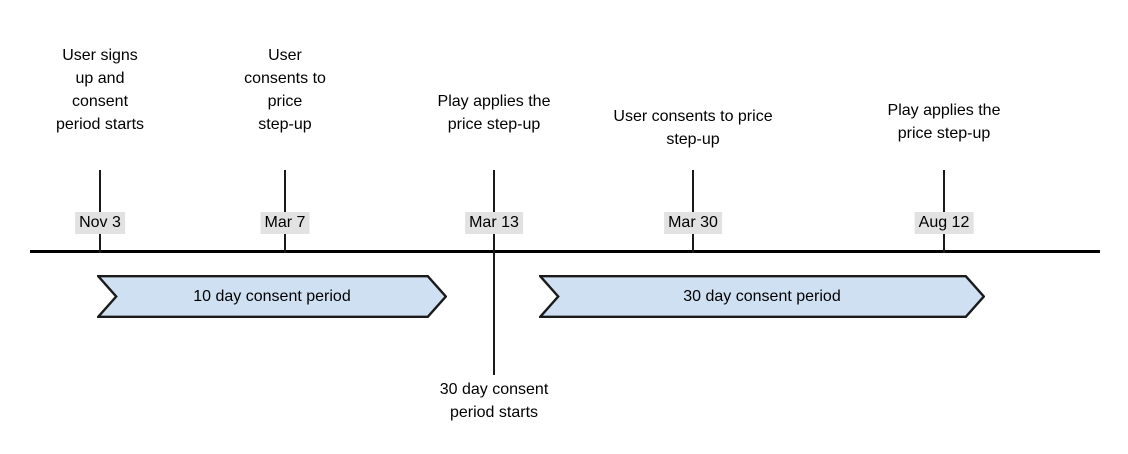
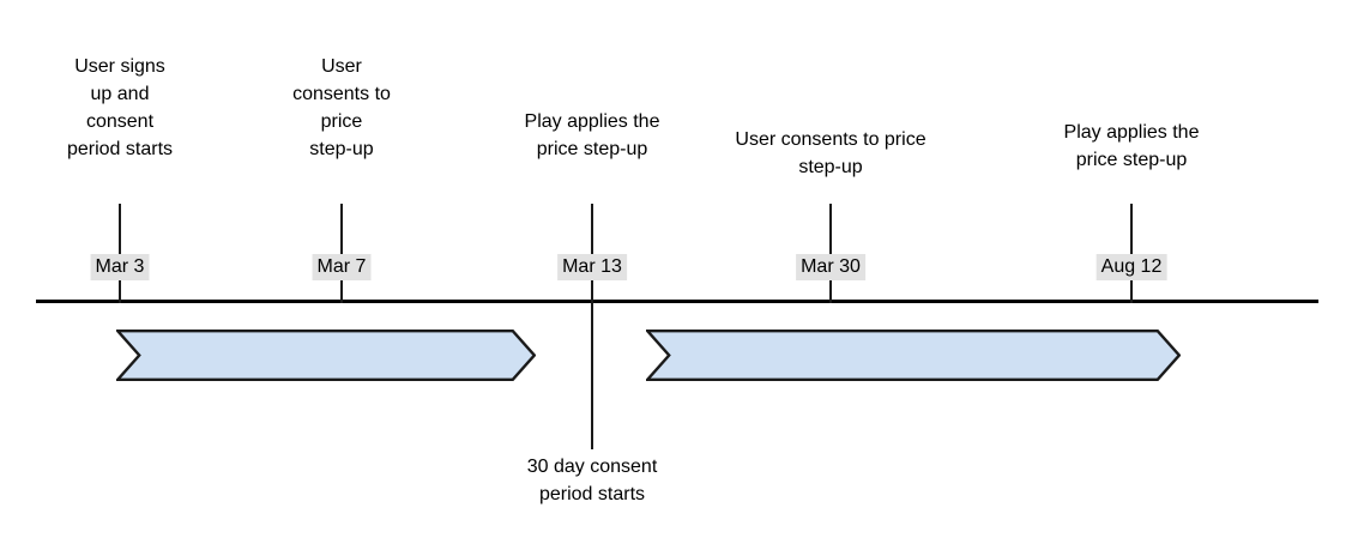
  User signs
  up and
  consent
  period starts
- Nov 3
+ Mar 3
  User
  consents to
  price
  step-up
  Mar 7
  Play applies the
  price step-up
  Mar 13
  User consents to price
  step-up
  Mar 30
  Play applies the
  price step-up
  Aug 12
  30 day consent
  period starts
- 10 day consent period
- 30 day consent period
